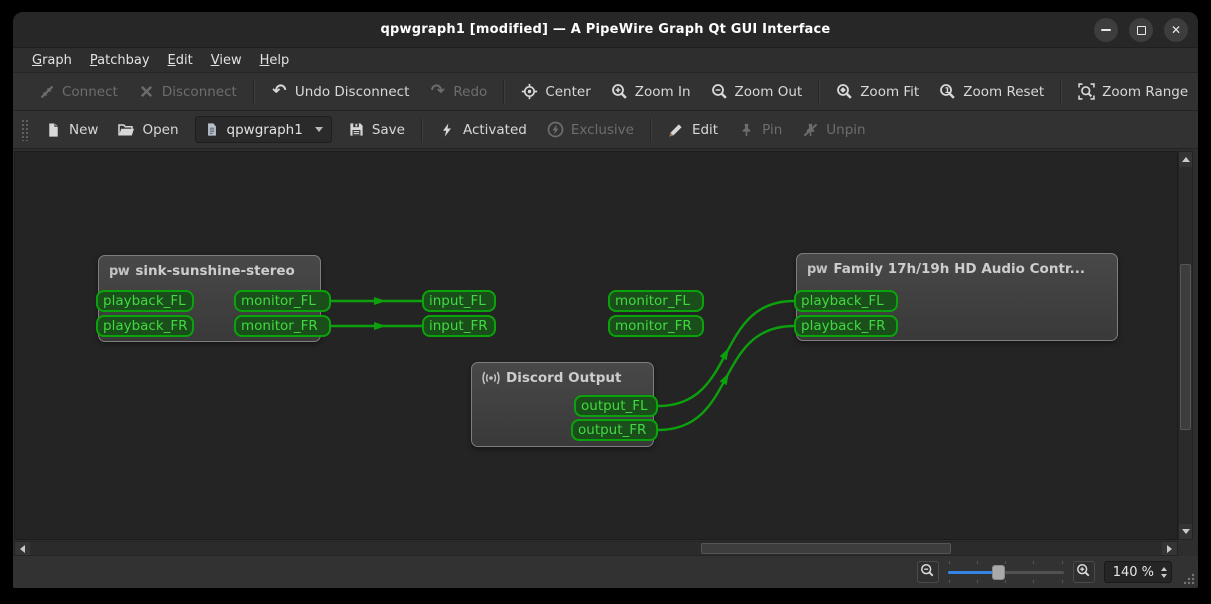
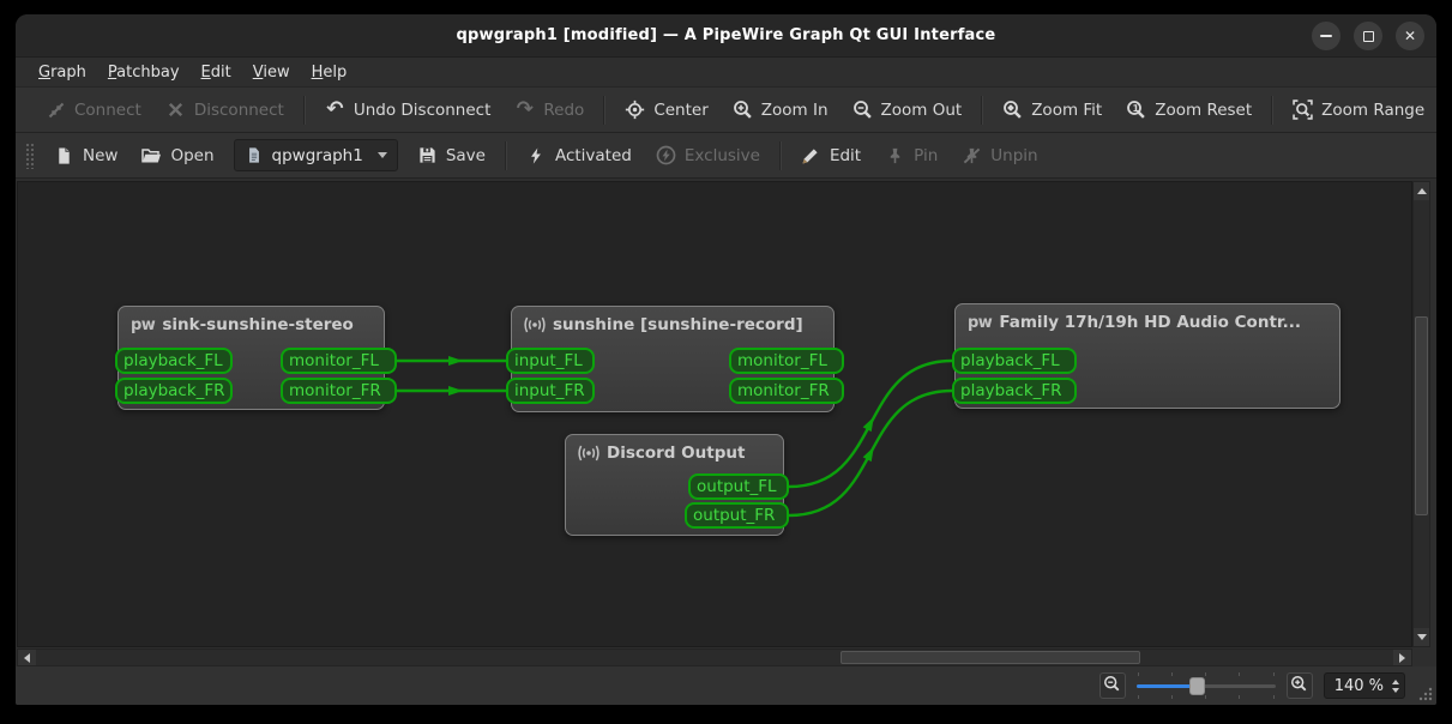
  qpwgraph1 [modified] — A PipeWire Graph Qt GUI Interface
  ✕
  Graph
  Patchbay
  Edit
  View
  Help
  Connect
  Disconnect
  ↶
  Undo Disconnect
  ↷
  Redo
  Center
  Zoom In
  Zoom Out
  Zoom Fit
  1
  Zoom Reset
  Zoom Range
  New
  Open
  qpwgraph1
  Save
  Activated
  Exclusive
  Edit
  Pin
  Unpin
  pw
  sink-sunshine-stereo
+ sunshine [sunshine-record]
  pw
  Family 17h/19h HD Audio Contr...
  Discord Output
  playback_FL
  playback_FR
  monitor_FL
  monitor_FR
  input_FL
  input_FR
  monitor_FL
  monitor_FR
  playback_FL
  playback_FR
  output_FL
  output_FR
  140 %
